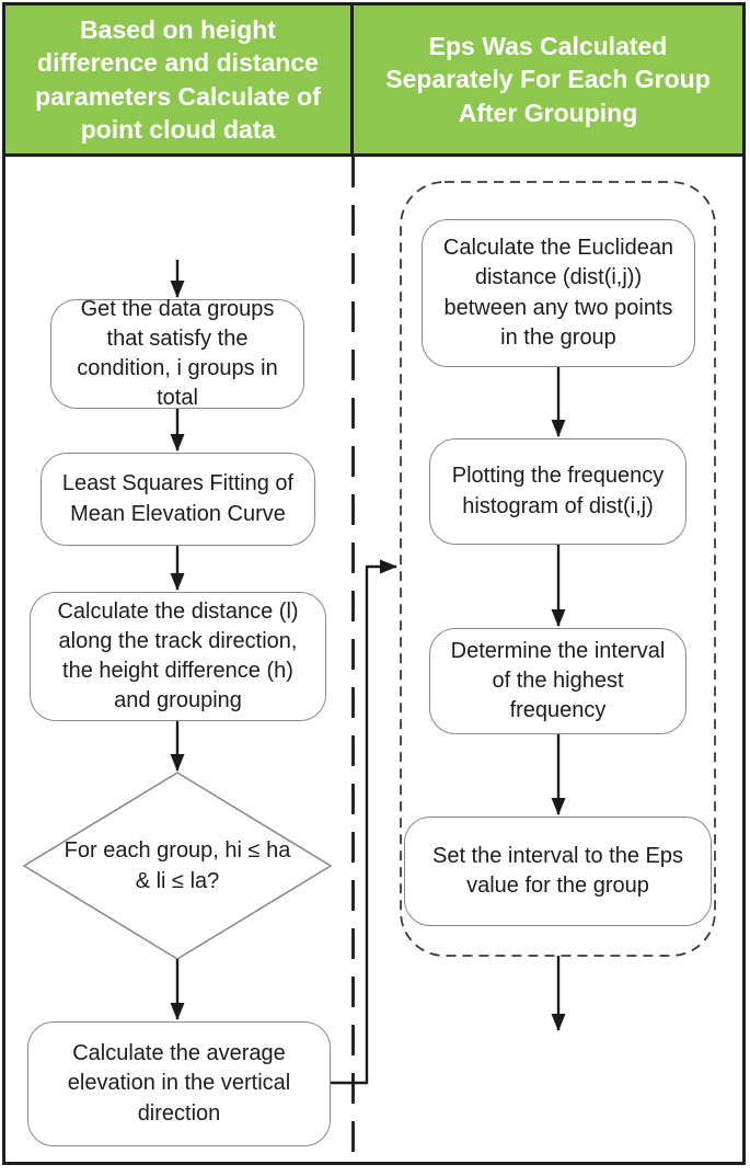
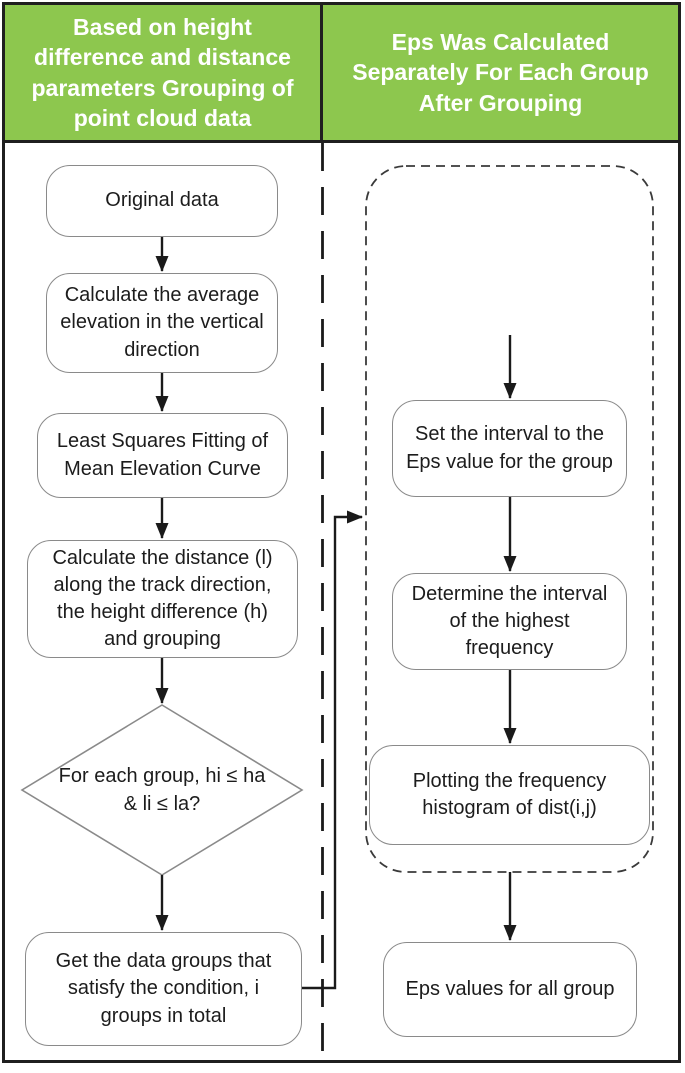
- Based on height difference and distance parameters Calculate of point cloud data
+ Based on height difference and distance parameters Grouping of point cloud data
  Eps Was Calculated Separately For Each Group After Grouping
+ Original data
- Get the data groups that satisfy the condition, i groups in total
+ Calculate the average elevation in the vertical direction
  Least Squares Fitting of Mean Elevation Curve
  Calculate the distance (l) along the track direction, the height difference (h) and grouping
  For each group, hi ≤ ha & li ≤ la?
- Calculate the average elevation in the vertical direction
+ Get the data groups that satisfy the condition, i groups in total
- Calculate the Euclidean distance (dist(i,j)) between any two points in the group
- Plotting the frequency histogram of dist(i,j)
+ Set the interval to the Eps value for the group
  Determine the interval of the highest frequency
- Set the interval to the Eps value for the group
+ Plotting the frequency histogram of dist(i,j)
+ Eps values for all group
